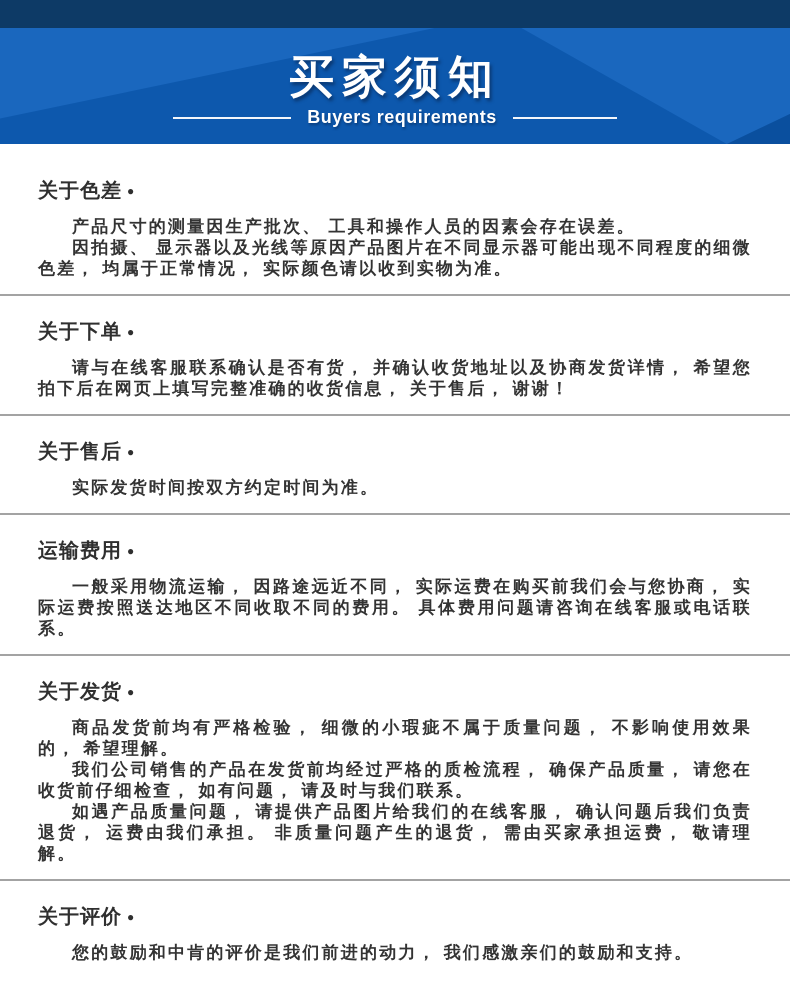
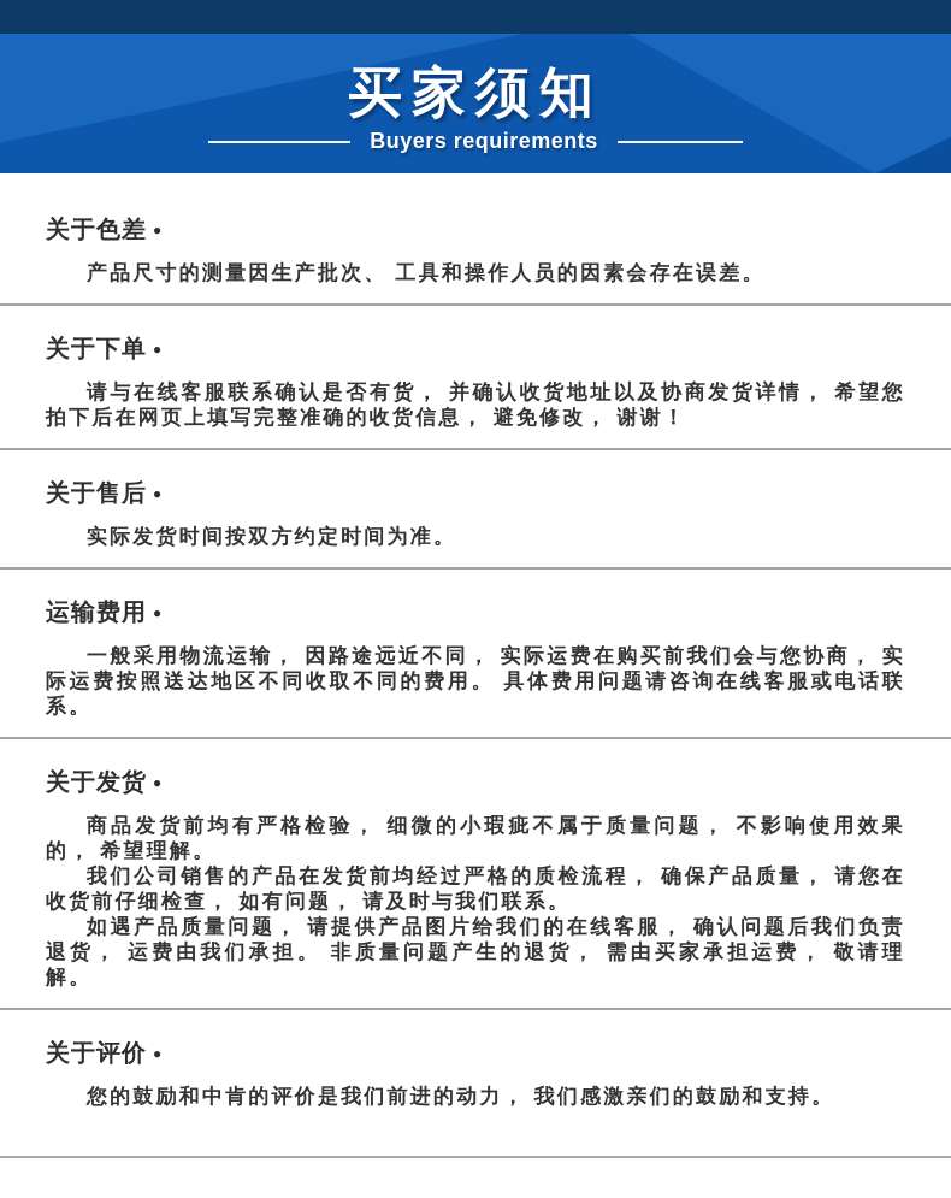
  买家须知
  Buyers requirements
  关于色差 ●
  产品尺寸的测量因生产批次、 工具和操作人员的因素会存在误差。
- 因拍摄、 显示器以及光线等原因产品图片在不同显示器可能出现不同程度的细微色差， 均属于正常情况， 实际颜色请以收到实物为准。
  关于下单 ●
- 请与在线客服联系确认是否有货， 并确认收货地址以及协商发货详情， 希望您拍下后在网页上填写完整准确的收货信息， 关于售后， 谢谢！
+ 请与在线客服联系确认是否有货， 并确认收货地址以及协商发货详情， 希望您拍下后在网页上填写完整准确的收货信息， 避免修改， 谢谢！
  关于售后 ●
  实际发货时间按双方约定时间为准。
  运输费用 ●
  一般采用物流运输， 因路途远近不同， 实际运费在购买前我们会与您协商， 实际运费按照送达地区不同收取不同的费用。 具体费用问题请咨询在线客服或电话联系。
  关于发货 ●
  商品发货前均有严格检验， 细微的小瑕疵不属于质量问题， 不影响使用效果的， 希望理解。
  我们公司销售的产品在发货前均经过严格的质检流程， 确保产品质量， 请您在收货前仔细检查， 如有问题， 请及时与我们联系。
  如遇产品质量问题， 请提供产品图片给我们的在线客服， 确认问题后我们负责退货， 运费由我们承担。 非质量问题产生的退货， 需由买家承担运费， 敬请理解。
  关于评价 ●
  您的鼓励和中肯的评价是我们前进的动力， 我们感激亲们的鼓励和支持。
